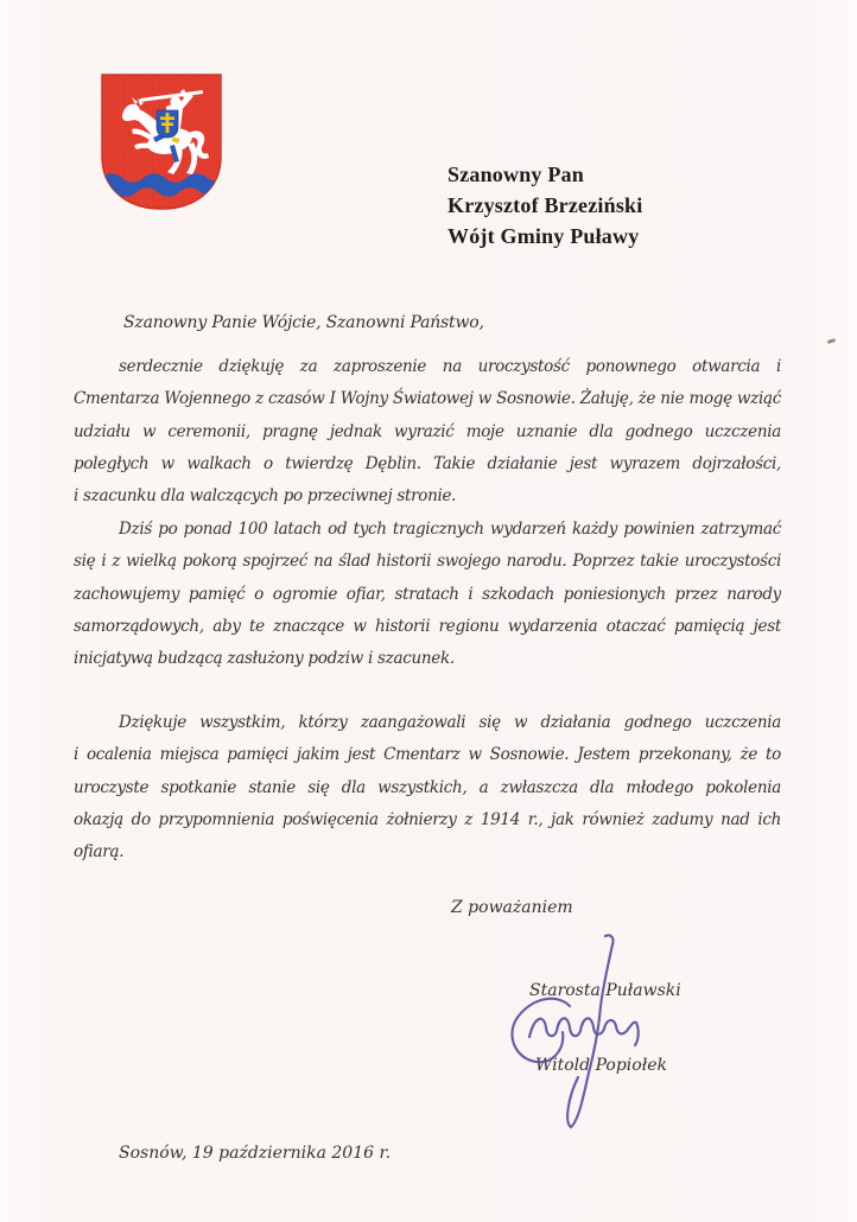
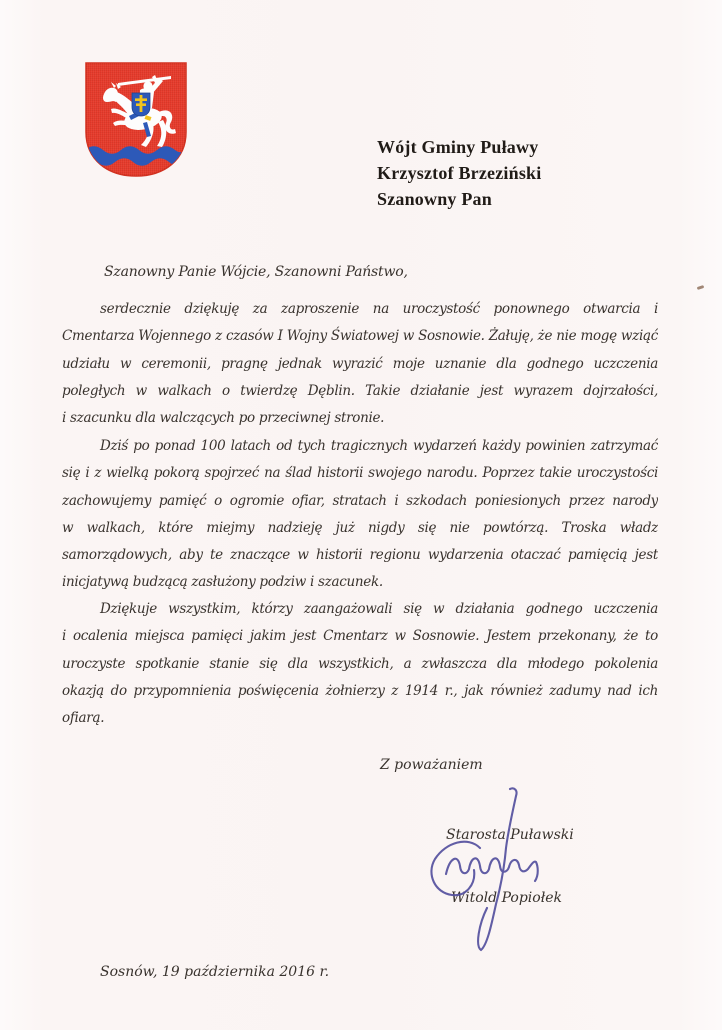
- Szanowny Pan
+ Wójt Gminy Puławy
  Krzysztof Brzeziński
- Wójt Gminy Puławy
+ Szanowny Pan
  Szanowny Panie Wójcie, Szanowni Państwo,
  serdecznie dziękuję za zaproszenie na uroczystość ponownego otwarcia i
  Cmentarza Wojennego z czasów I Wojny Światowej w Sosnowie. Żałuję, że nie mogę wziąć
  udziału w ceremonii, pragnę jednak wyrazić moje uznanie dla godnego uczczenia
  poległych w walkach o twierdzę Dęblin. Takie działanie jest wyrazem dojrzałości,
  i szacunku dla walczących po przeciwnej stronie.
  Dziś po ponad 100 latach od tych tragicznych wydarzeń każdy powinien zatrzymać
  się i z wielką pokorą spojrzeć na ślad historii swojego narodu. Poprzez takie uroczystości
  zachowujemy pamięć o ogromie ofiar, stratach i szkodach poniesionych przez narody
+ w walkach, które miejmy nadzieję już nigdy się nie powtórzą. Troska władz
  samorządowych, aby te znaczące w historii regionu wydarzenia otaczać pamięcią jest
  inicjatywą budzącą zasłużony podziw i szacunek.
  Dziękuje wszystkim, którzy zaangażowali się w działania godnego uczczenia
  i ocalenia miejsca pamięci jakim jest Cmentarz w Sosnowie. Jestem przekonany, że to
  uroczyste spotkanie stanie się dla wszystkich, a zwłaszcza dla młodego pokolenia
  okazją do przypomnienia poświęcenia żołnierzy z 1914 r., jak również zadumy nad ich
  ofiarą.
  Z poważaniem
  Starosta Puławski
  Witold Popiołek
  Sosnów, 19 października 2016 r.
